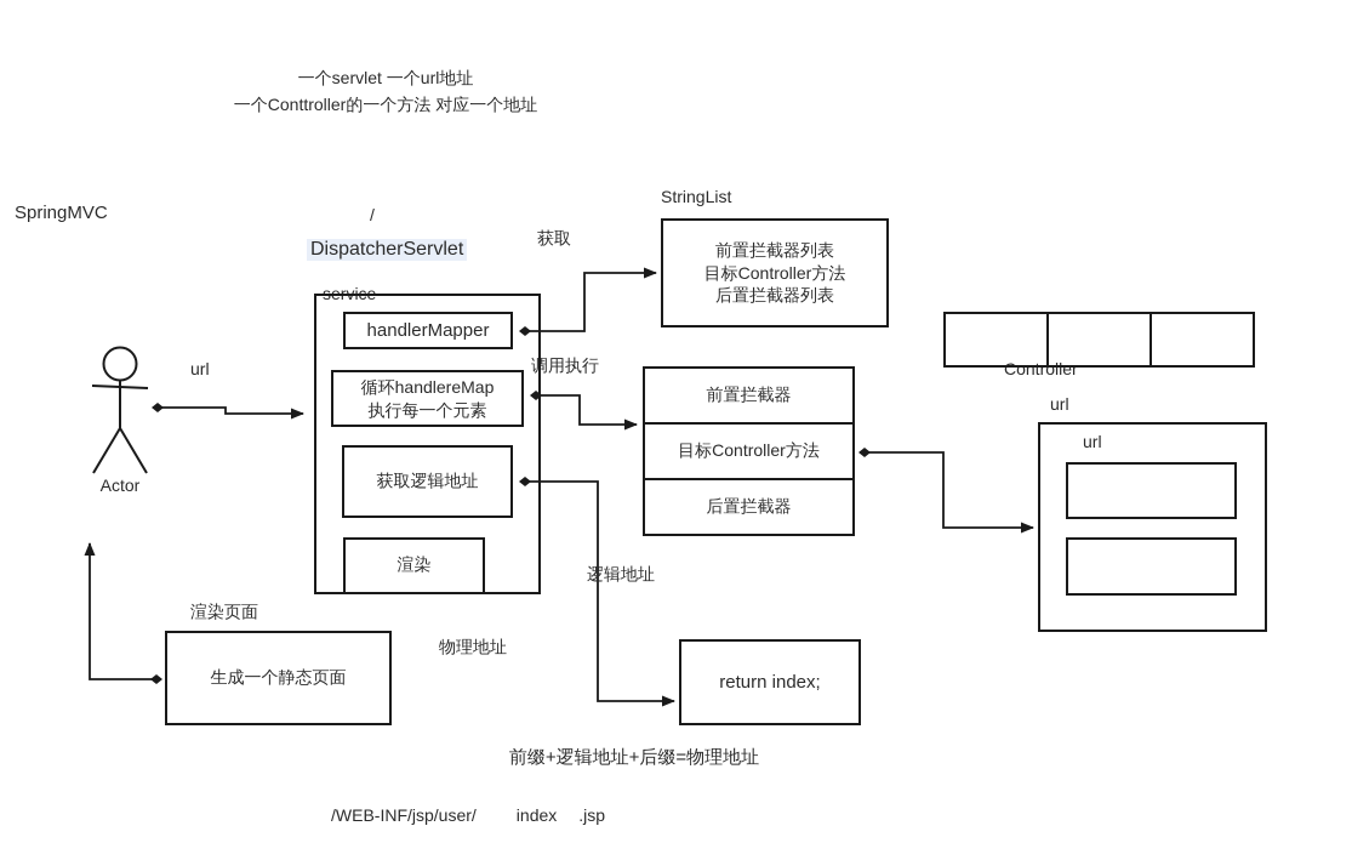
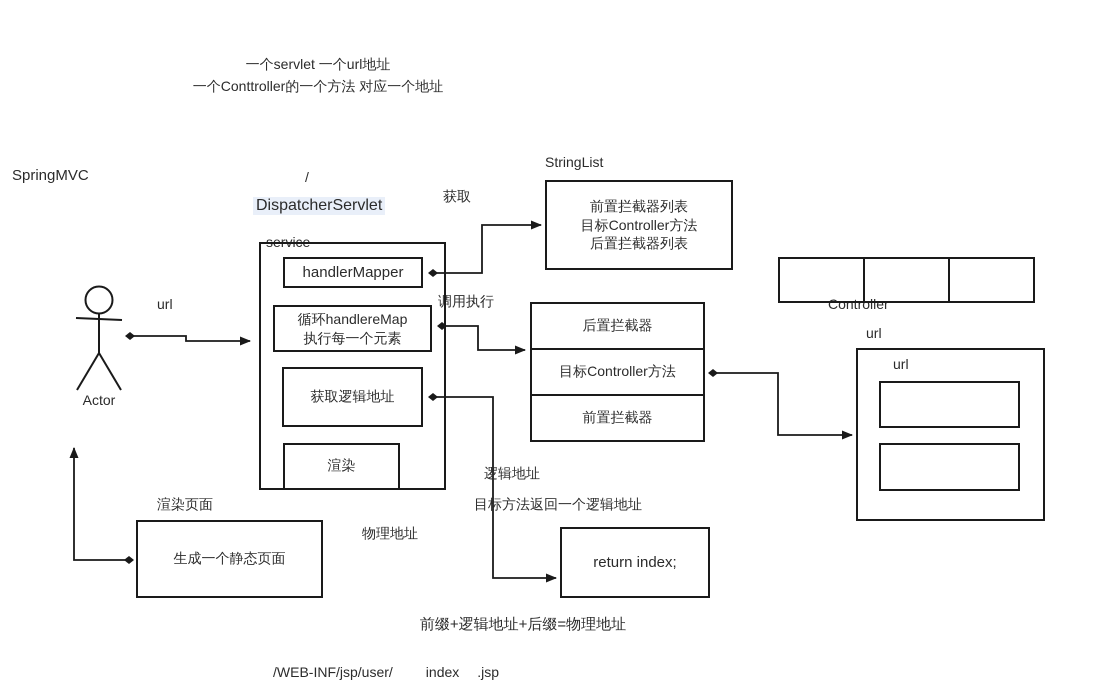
  一个servlet 一个url地址
  一个Conttroller的一个方法 对应一个地址
  SpringMVC
  /
  DispatcherServlet
  获取
  service
  handlerMapper
  循环handlereMap
  执行每一个元素
  获取逻辑地址
  渲染
  调用执行
  url
  Actor
  StringList
  前置拦截器列表
  目标Controller方法
  后置拦截器列表
- 前置拦截器
+ 后置拦截器
  目标Controller方法
- 后置拦截器
+ 前置拦截器
  Controller
  url
  url
  渲染页面
  生成一个静态页面
  逻辑地址
+ 目标方法返回一个逻辑地址
  物理地址
  return index;
  前缀+逻辑地址+后缀=物理地址
  /WEB-INF/jsp/user/
  index
  .jsp
